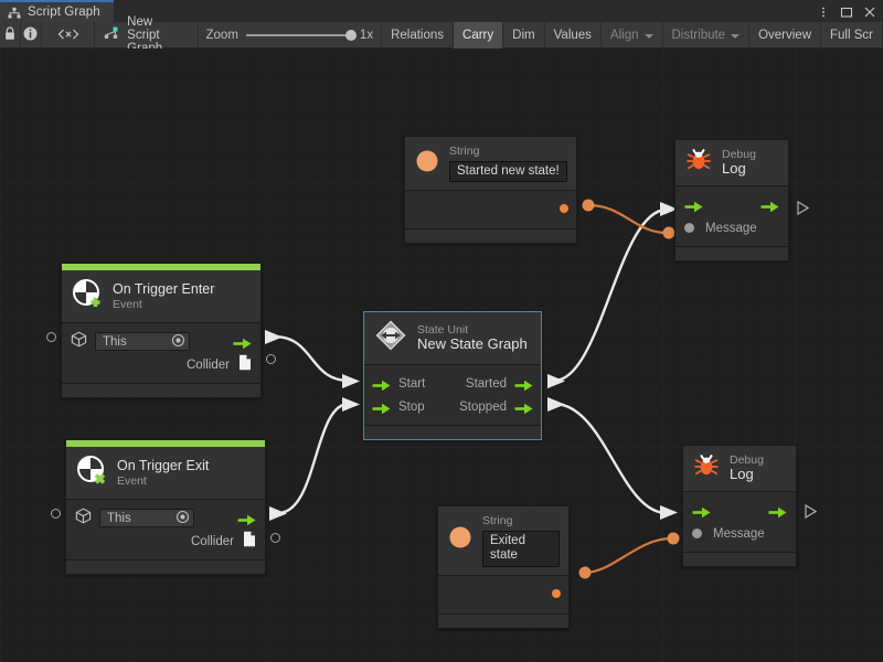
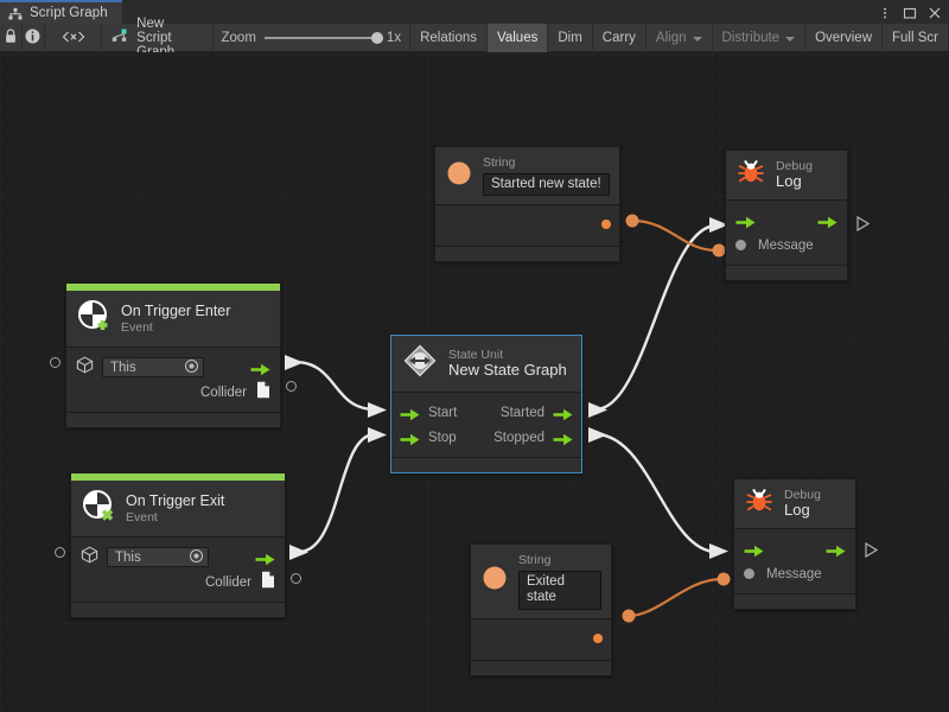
  Script Graph
  Zoom
  1x
  Relations
- Carry
+ Values
  Dim
- Values
+ Carry
  Align
  Distribute
  Overview
  Full Scr
  String
  Started new state!
  Debug
  Log
  Message
  On Trigger Enter
  Event
  This
  Collider
  State Unit
  New State Graph
  Start
  Started
  Stop
  Stopped
  On Trigger Exit
  Event
  This
  Collider
  Debug
  Log
  Message
  String
  Exited state
